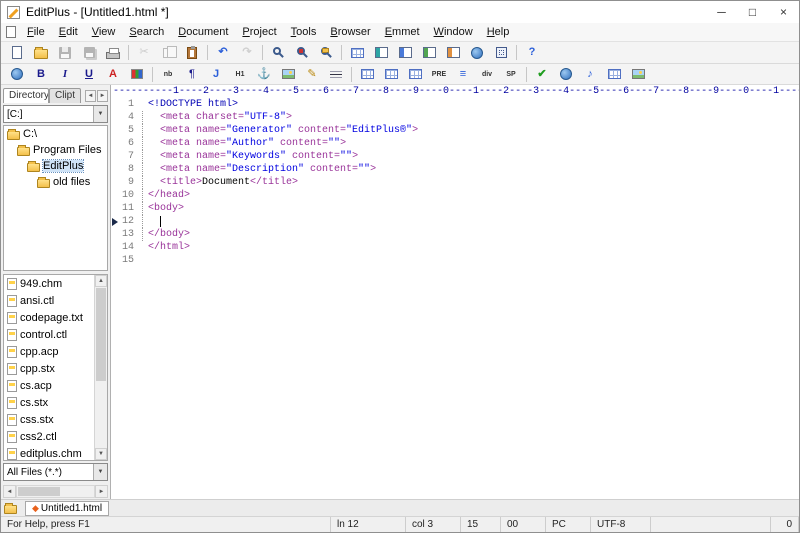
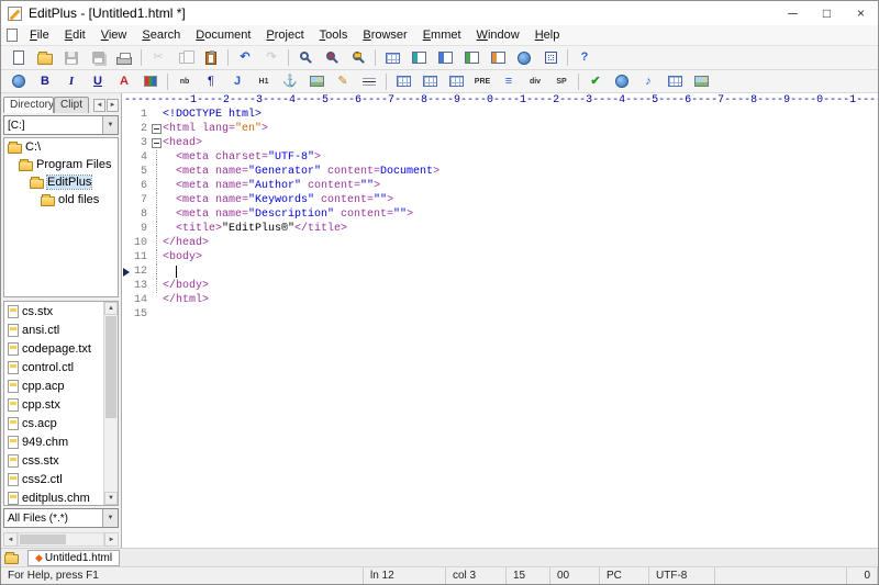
  EditPlus - [Untitled1.html *]
  ─
  □
  ×
  File
  Edit
  View
  Search
  Document
  Project
  Tools
  Browser
  Emmet
  Window
  Help
  ✂
  ↶
  ↷
  ?
  B
  I
  U
  A
  ¶
  J
  ⚓
  ✎
  ≡
  ✔
  ♪
  Directory
  Clipt
  [C:]
  C:\
  Program Files
  EditPlus
  old files
- 949.chm
+ cs.stx
  ansi.ctl
  codepage.txt
  control.ctl
  cpp.acp
  cpp.stx
  cs.acp
- cs.stx
+ 949.chm
  css.stx
  css2.ctl
  editplus.chm
  All Files (*.*)
  ----------1----2----3----4----5----6----7----8----9----0----1----2----3----4----5----6----7----8----9----0----1---
  1
  <!DOCTYPE html>
+ 2
+ <html lang="en">
+ 3
+ <head>
  4
  <meta charset="UTF-8">
  5
- <meta name="Generator" content="EditPlus®">
+ <meta name="Generator" content=Document>
  6
  <meta name="Author" content="">
  7
  <meta name="Keywords" content="">
  8
  <meta name="Description" content="">
  9
- <title>Document</title>
+ <title>"EditPlus®"</title>
  10
  </head>
  11
  <body>
  12
  13
  </body>
  14
  </html>
  15
  ◆
  Untitled1.html
  For Help, press F1
  ln 12
  col 3
  15
  00
  PC
  UTF-8
  0
